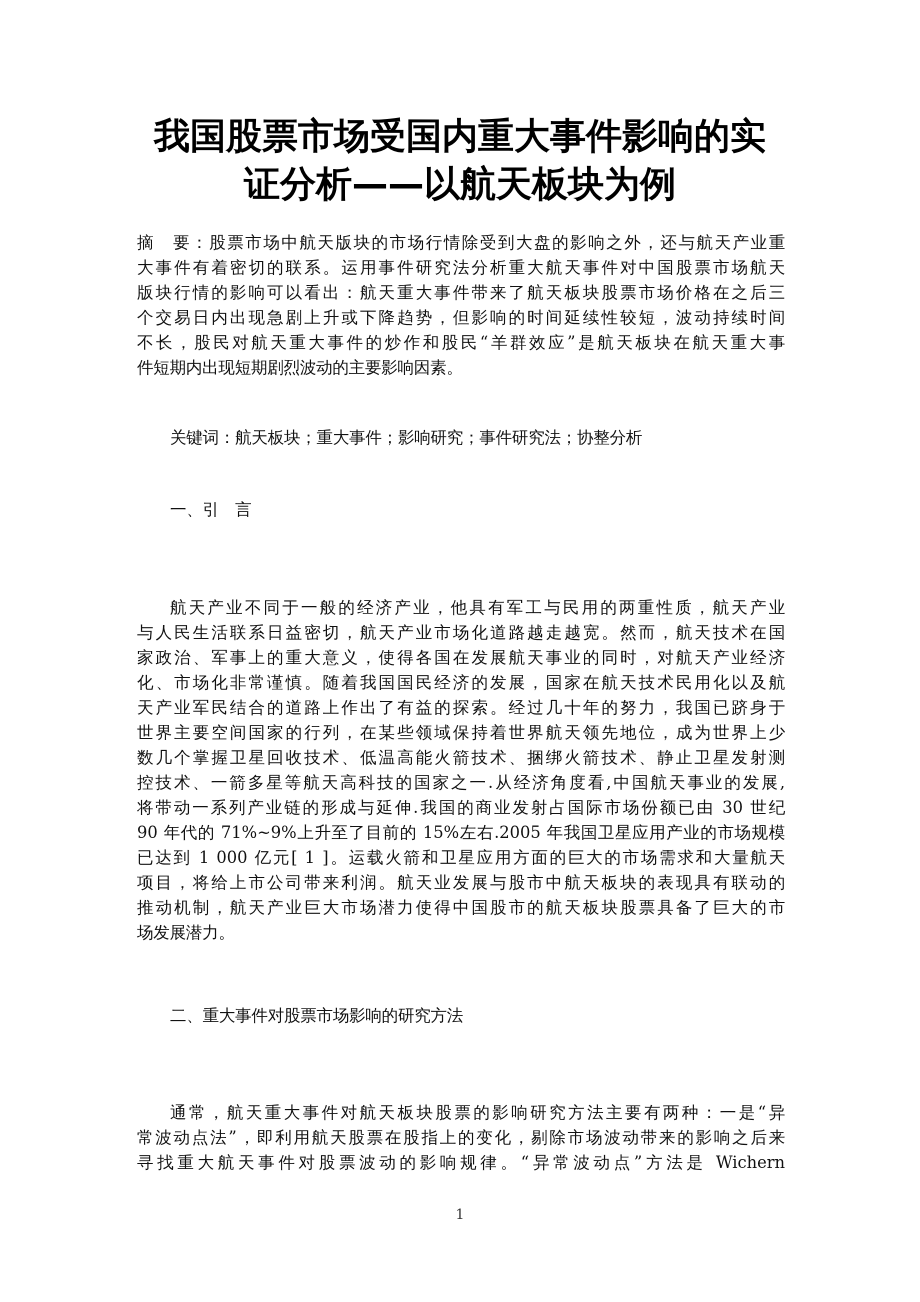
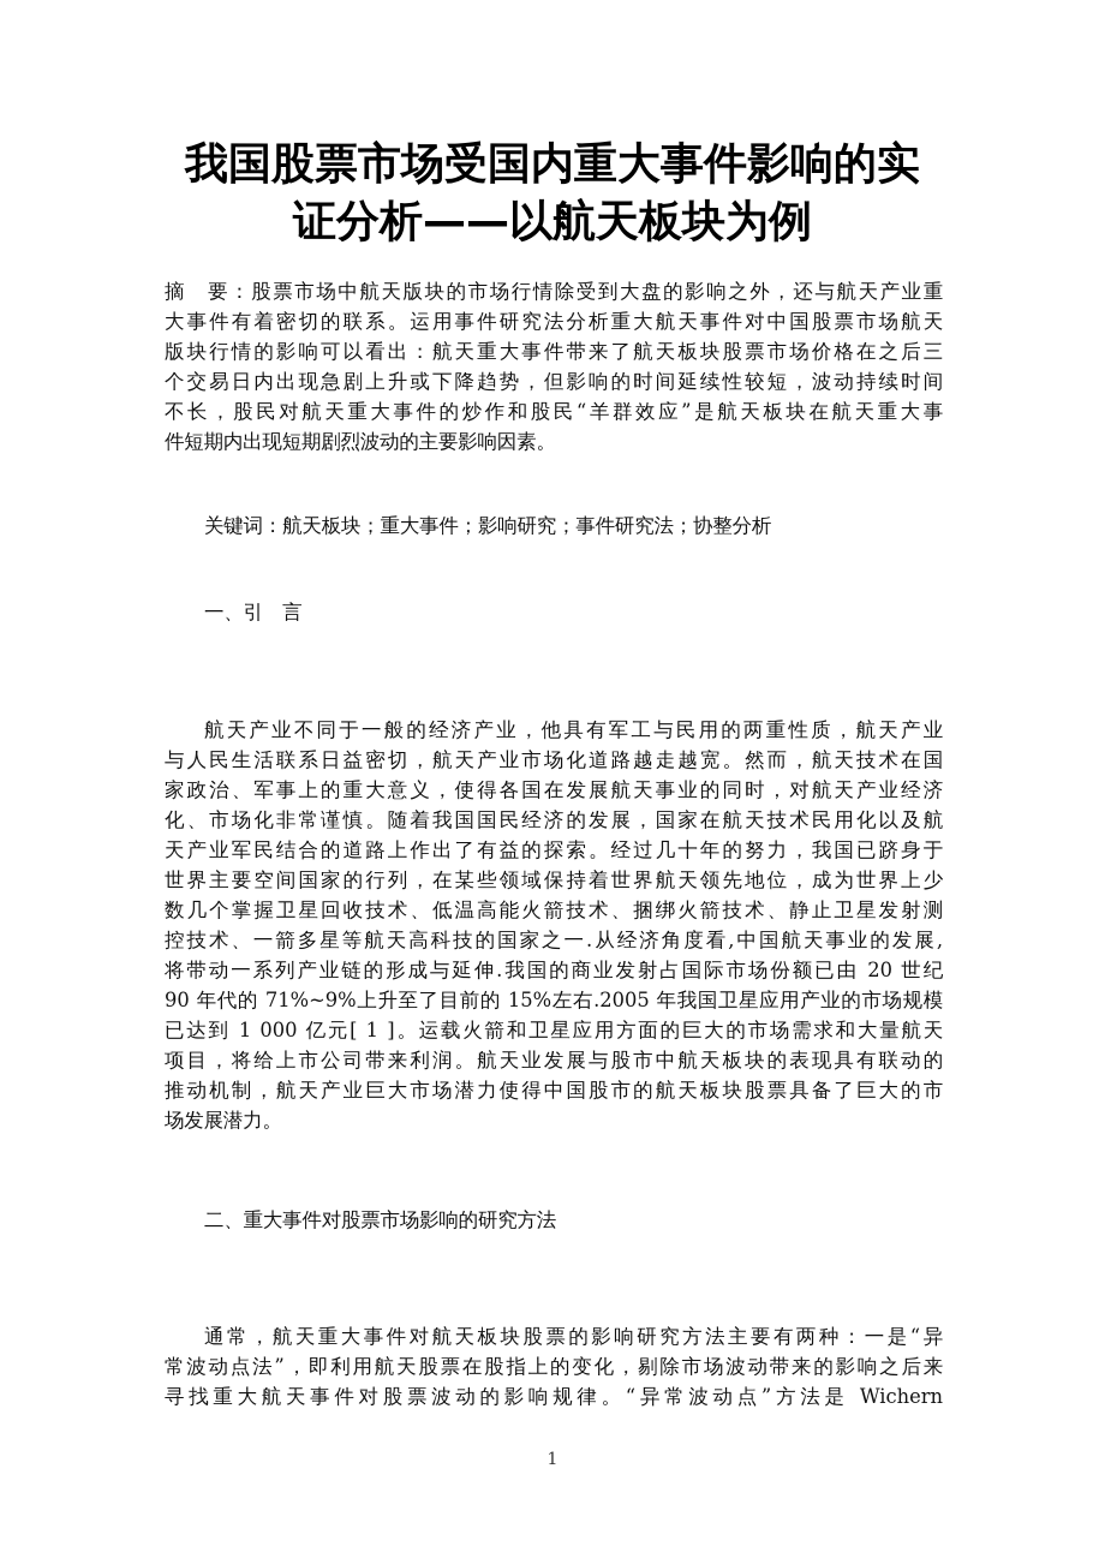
  我国股票市场受国内重大事件影响的实
  证分析——以航天板块为例
  摘 要：股票市场中航天版块的市场行情除受到大盘的影响之外，还与航天产业重
  大事件有着密切的联系。运用事件研究法分析重大航天事件对中国股票市场航天
  版块行情的影响可以看出：航天重大事件带来了航天板块股票市场价格在之后三
  个交易日内出现急剧上升或下降趋势，但影响的时间延续性较短，波动持续时间
  不长，股民对航天重大事件的炒作和股民“羊群效应”是航天板块在航天重大事
  件短期内出现短期剧烈波动的主要影响因素。
  关键词：航天板块；重大事件；影响研究；事件研究法；协整分析
  一、引 言
  航天产业不同于一般的经济产业，他具有军工与民用的两重性质，航天产业
  与人民生活联系日益密切，航天产业市场化道路越走越宽。然而，航天技术在国
  家政治、军事上的重大意义，使得各国在发展航天事业的同时，对航天产业经济
  化、市场化非常谨慎。随着我国国民经济的发展，国家在航天技术民用化以及航
  天产业军民结合的道路上作出了有益的探索。经过几十年的努力，我国已跻身于
  世界主要空间国家的行列，在某些领域保持着世界航天领先地位，成为世界上少
  数几个掌握卫星回收技术、低温高能火箭技术、捆绑火箭技术、静止卫星发射测
  控技术、一箭多星等航天高科技的国家之一.从经济角度看,中国航天事业的发展,
- 将带动一系列产业链的形成与延伸.我国的商业发射占国际市场份额已由 30 世纪
+ 将带动一系列产业链的形成与延伸.我国的商业发射占国际市场份额已由 20 世纪
  90 年代的 71%~9%上升至了目前的 15%左右.2005 年我国卫星应用产业的市场规模
  已达到 1 000 亿元[ 1 ]。运载火箭和卫星应用方面的巨大的市场需求和大量航天
  项目，将给上市公司带来利润。航天业发展与股市中航天板块的表现具有联动的
  推动机制，航天产业巨大市场潜力使得中国股市的航天板块股票具备了巨大的市
  场发展潜力。
  二、重大事件对股票市场影响的研究方法
  通常，航天重大事件对航天板块股票的影响研究方法主要有两种：一是“异
  常波动点法”，即利用航天股票在股指上的变化，剔除市场波动带来的影响之后来
  寻找重大航天事件对股票波动的影响规律。“异常波动点”方法是 Wichern
  1
